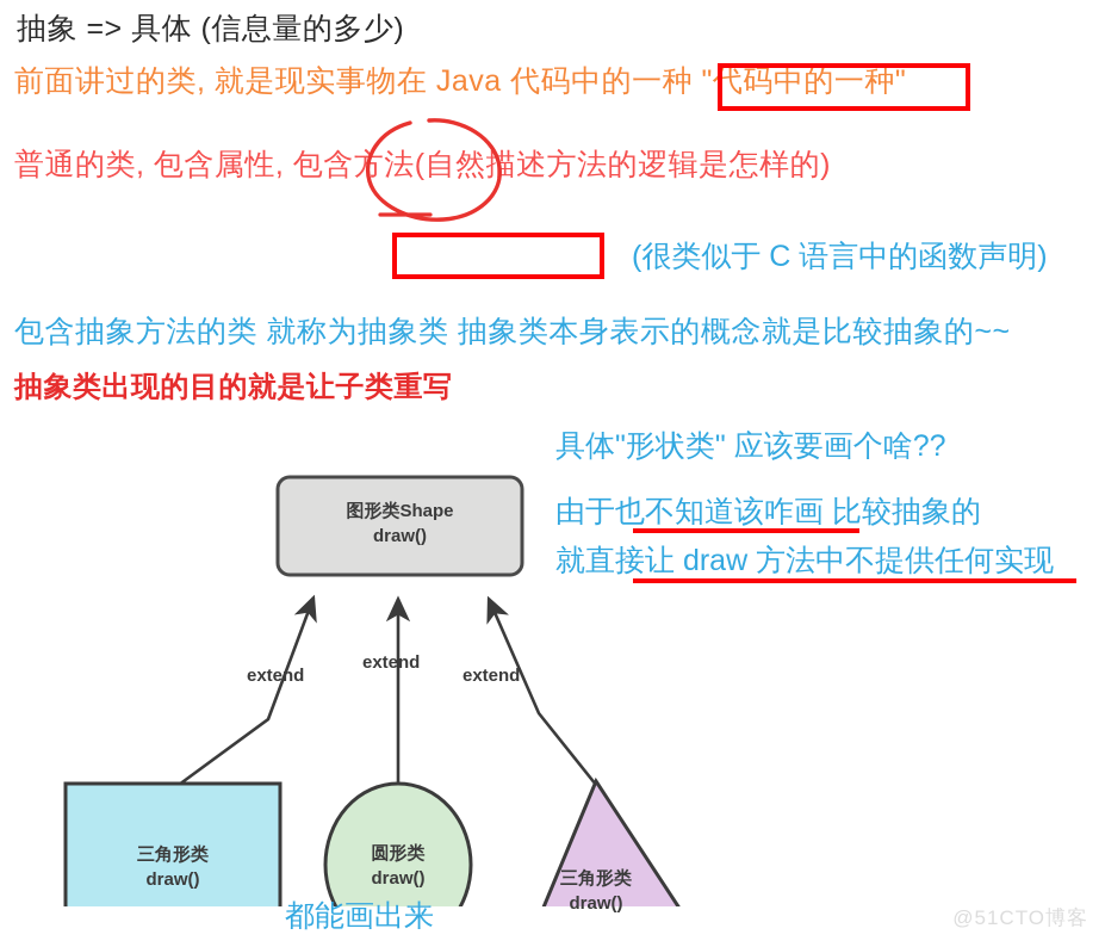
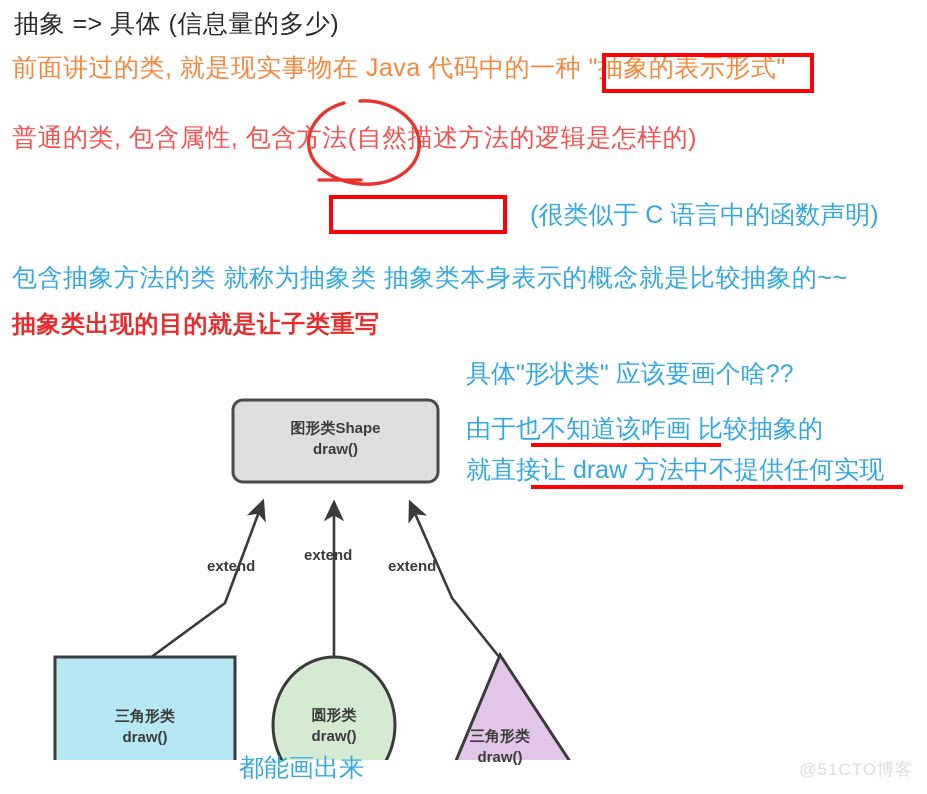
  抽象 => 具体 (信息量的多少)
- 前面讲过的类, 就是现实事物在 Java 代码中的一种 "代码中的一种"
+ 前面讲过的类, 就是现实事物在 Java 代码中的一种 "抽象的表示形式"
  普通的类, 包含属性, 包含法(自然述方法的逻辑是怎样的)
  (很类似于 C 语言中的函数声明)
  包含抽象方法的类 就称为抽象类 抽象类本身表示的概念就是比较抽象的~~
  抽象类出现的目的就是让子类重写
  具体"形状类" 应该要画个啥??
  由于也不知道该咋画 比较抽象的
  就直接让 draw 方法中不提供任何实现
  图形类Shape
  draw()
  extend
  extend
  extend
  三角形类
  draw()
  圆形类
  draw()
  三角形类
  draw()
  都能画出来
  @51CTO博客
